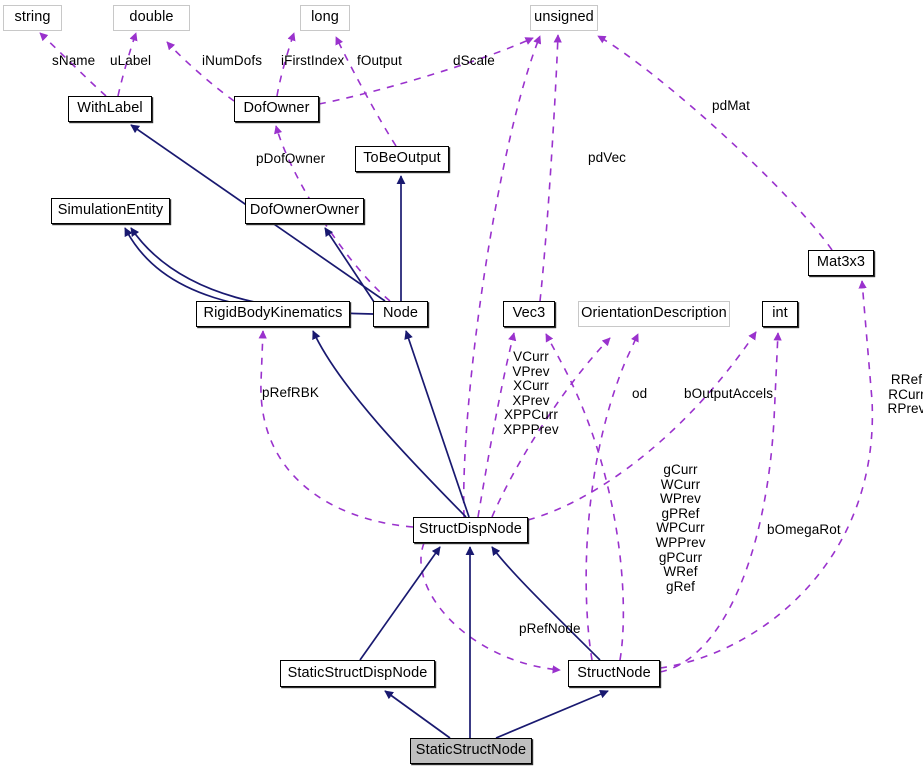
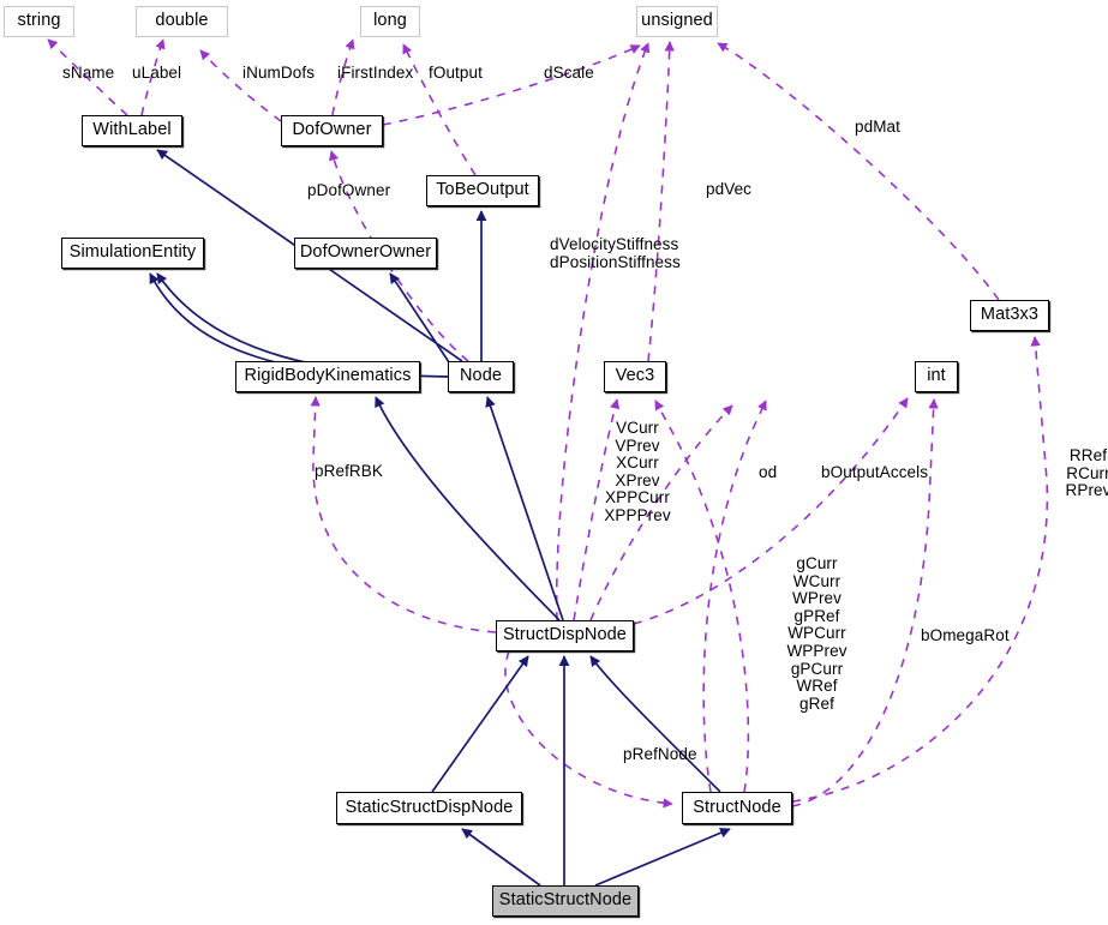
  string
  double
  long
  unsigned
  WithLabel
  DofOwner
  ToBeOutput
  SimulationEntity
  DofOwnerOwner
  Mat3x3
  RigidBodyKinematics
  Node
  Vec3
- OrientationDescription
  int
  StructDispNode
  StaticStructDispNode
  StructNode
  StaticStructNode
  sName
  uLabel
  iNumDofs
  iFirstIndex
  fOutput
  dScale
  pdMat
  pDofOwner
  pdVec
+ dVelocityStiffness
+ dPositionStiffness
  pRefRBK
  VCurr
  VPrev
  XCurr
  XPrev
  XPPCurr
  XPPPrev
  od
  bOutputAccels
  RRef
  RCurr
  RPrev
  gCurr
  WCurr
  WPrev
  gPRef
  WPCurr
  WPPrev
  gPCurr
  WRef
  gRef
  bOmegaRot
  pRefNode
